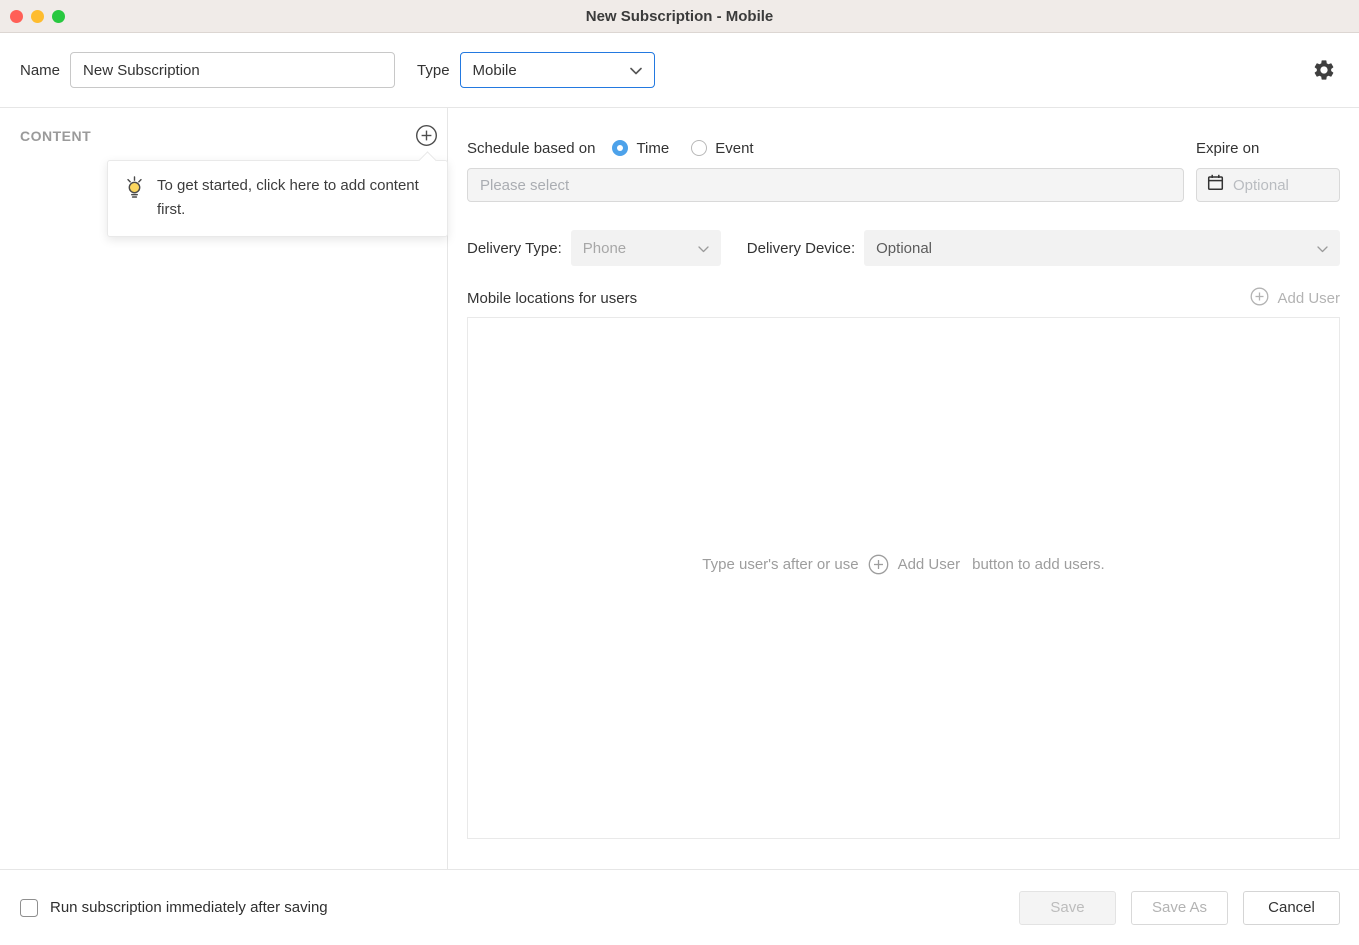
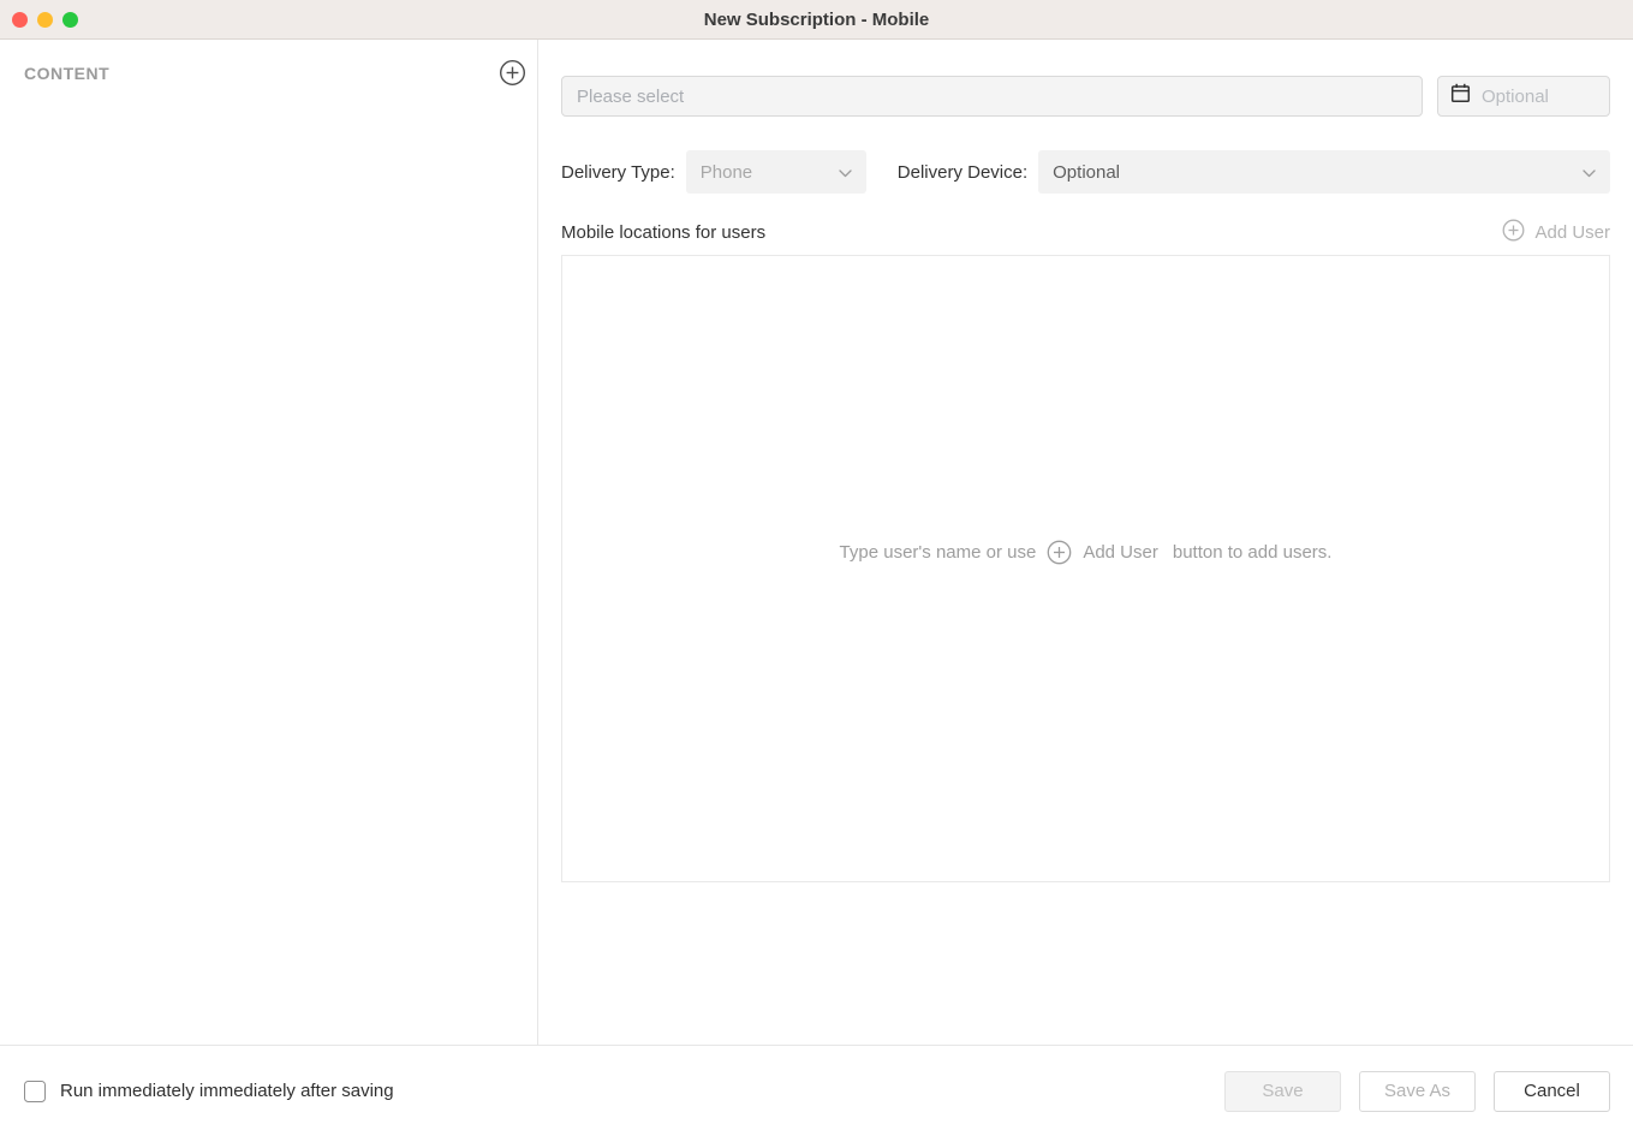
  New Subscription - Mobile
- Name
- New Subscription
- Type
- Mobile
  CONTENT
- To get started, click here to add content first.
- Schedule based on
- Time
- Event
- Expire on
  Please select
  Optional
  Delivery Type:
  Phone
  Delivery Device:
  Optional
  Mobile locations for users
  Add User
- Type user's after or use
+ Type user's name or use
  Add User
  button to add users.
- Run subscription immediately after saving
+ Run immediately immediately after saving
  Save
  Save As
  Cancel
